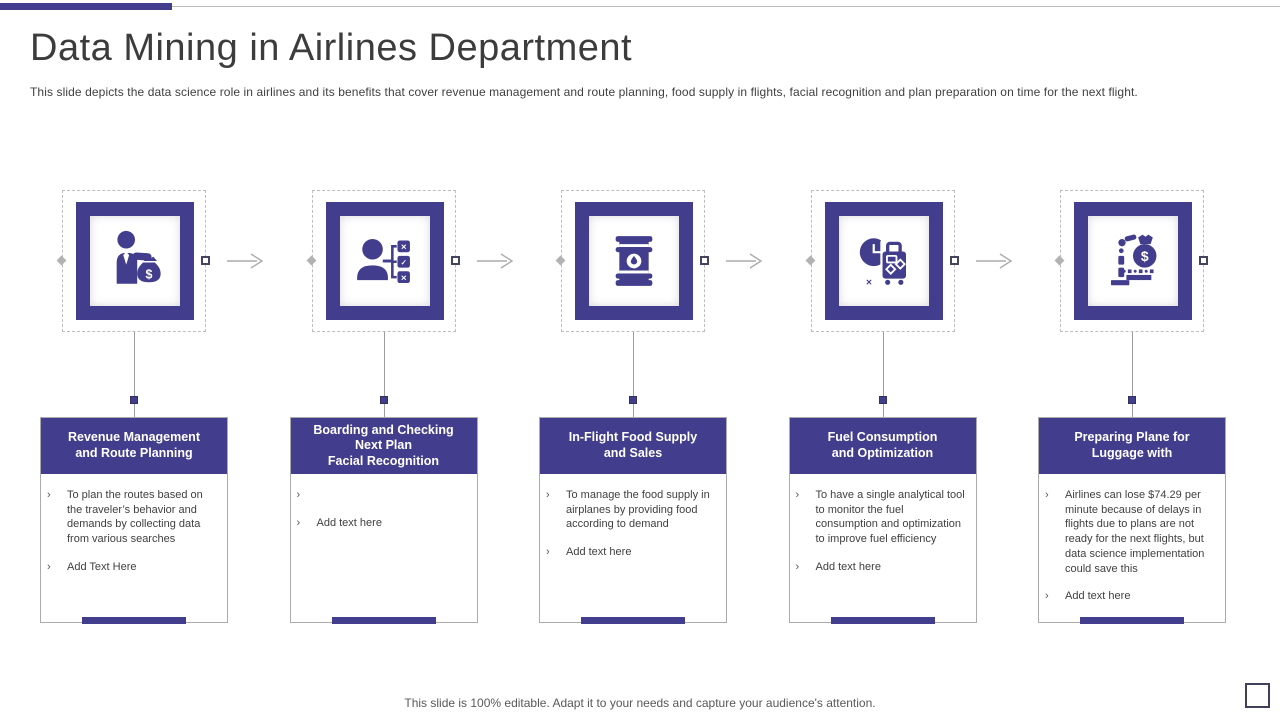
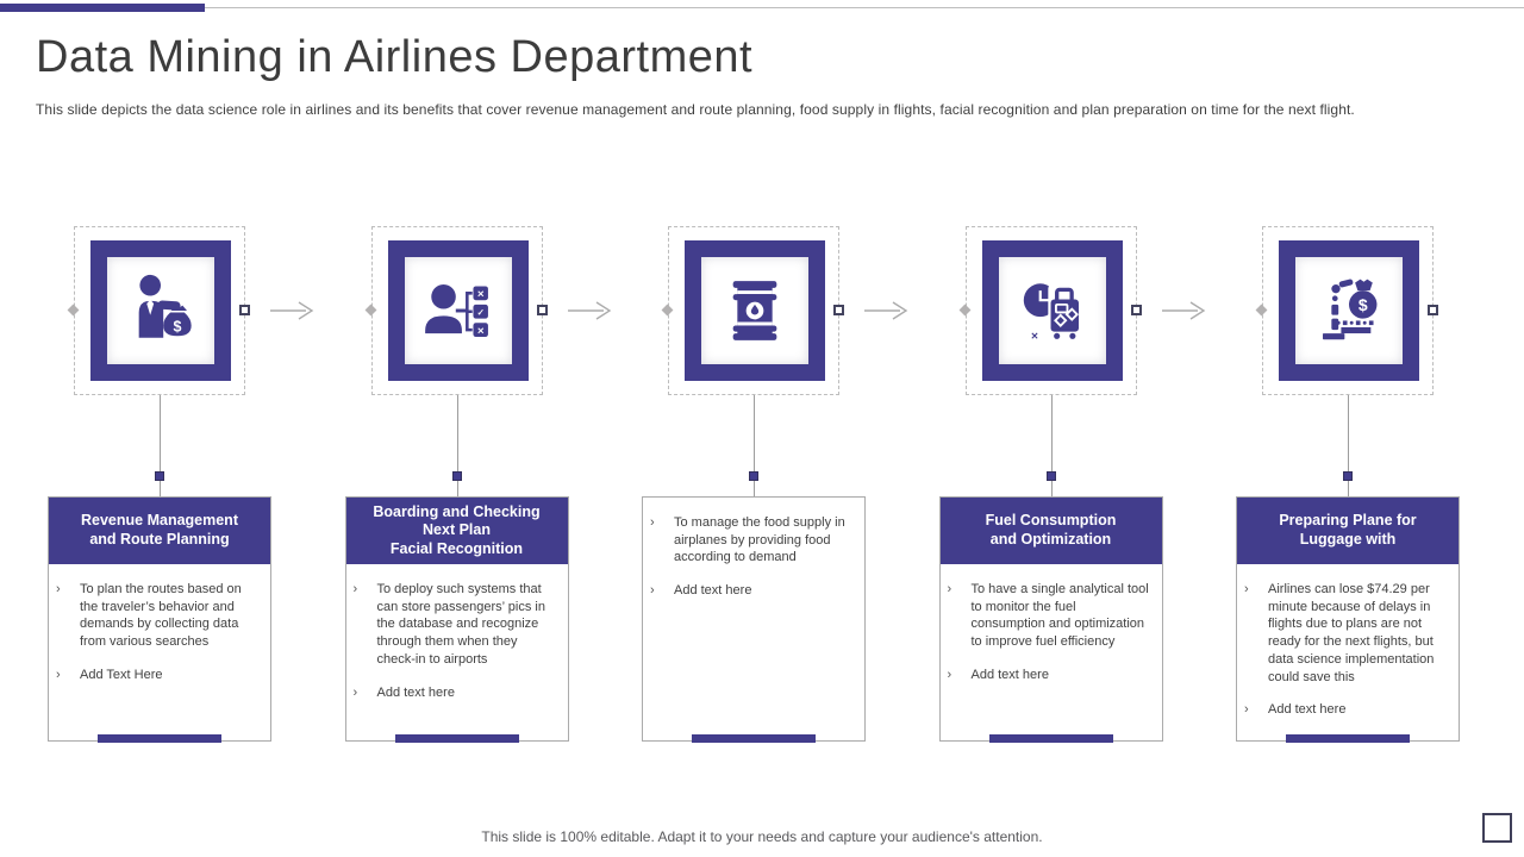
  Data Mining in Airlines Department
  This slide depicts the data science role in airlines and its benefits that cover revenue management and route planning, food supply in flights, facial recognition and plan preparation on time for the next flight.
  $
  Revenue Management
  and Route Planning
  ›
  To plan the routes based on the traveler’s behavior and demands by collecting data from various searches
  ›
  Add Text Here
  ✕
  ✓
  ✕
  Boarding and Checking
  Next Plan
  Facial Recognition
  ›
+ To deploy such systems that can store passengers’ pics in the database and recognize through them when they check-in to airports
  ›
  Add text here
- In-Flight Food Supply
- and Sales
  ›
  To manage the food supply in airplanes by providing food according to demand
  ›
  Add text here
  ✕
  Fuel Consumption
  and Optimization
  ›
  To have a single analytical tool to monitor the fuel consumption and optimization to improve fuel efficiency
  ›
  Add text here
  $
  Preparing Plane for
  Luggage with
  ›
  Airlines can lose $74.29 per minute because of delays in flights due to plans are not ready for the next flights, but data science implementation could save this
  ›
  Add text here
  This slide is 100% editable. Adapt it to your needs and capture your audience's attention.
